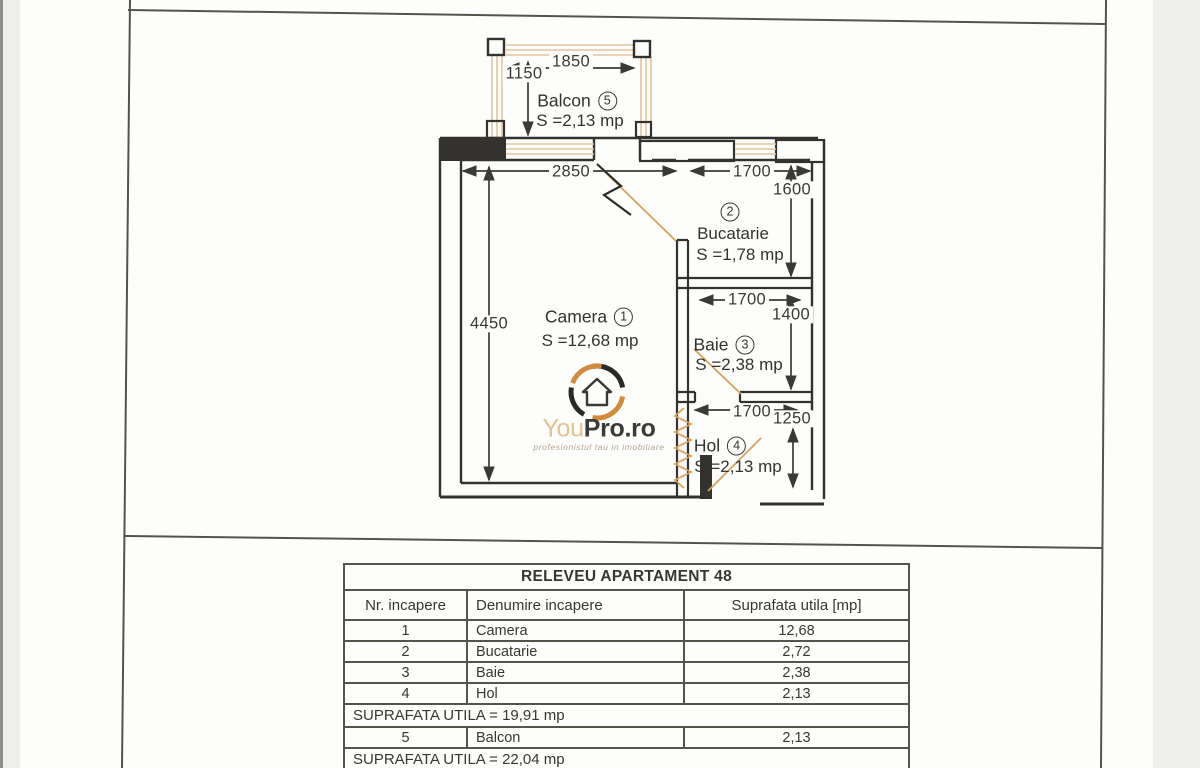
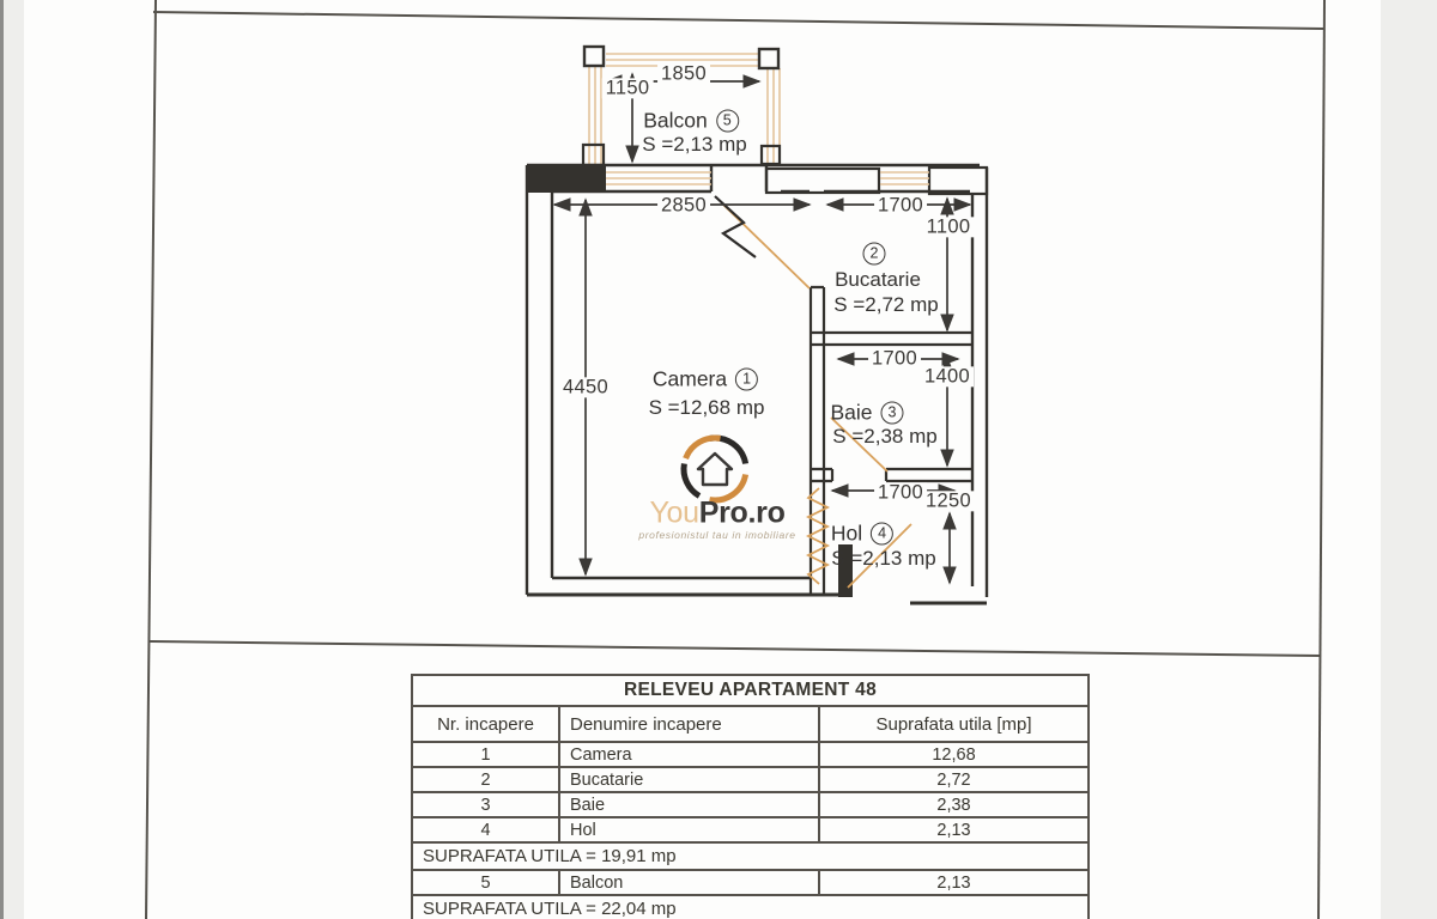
  1850
  1150
  2850
  4450
  1700
- 1600
+ 1100
  1700
  1400
  1700
  1250
  Balcon
  5
  S =2,13 mp
  Camera
  1
  S =12,68 mp
  2
  Bucatarie
- S =1,78 mp
+ S =2,72 mp
  Baie
  3
  S =2,38 mp
  Hol
  4
  S =2,13 mp
  YouPro.ro
  profesionistul tau in imobiliare
  RELEVEU APARTAMENT 48
  Nr. incapere	Denumire incapere	Suprafata utila [mp]
  1	Camera	12,68
  2	Bucatarie	2,72
  3	Baie	2,38
  4	Hol	2,13
  SUPRAFATA UTILA = 19,91 mp
  5	Balcon	2,13
  SUPRAFATA UTILA = 22,04 mp
